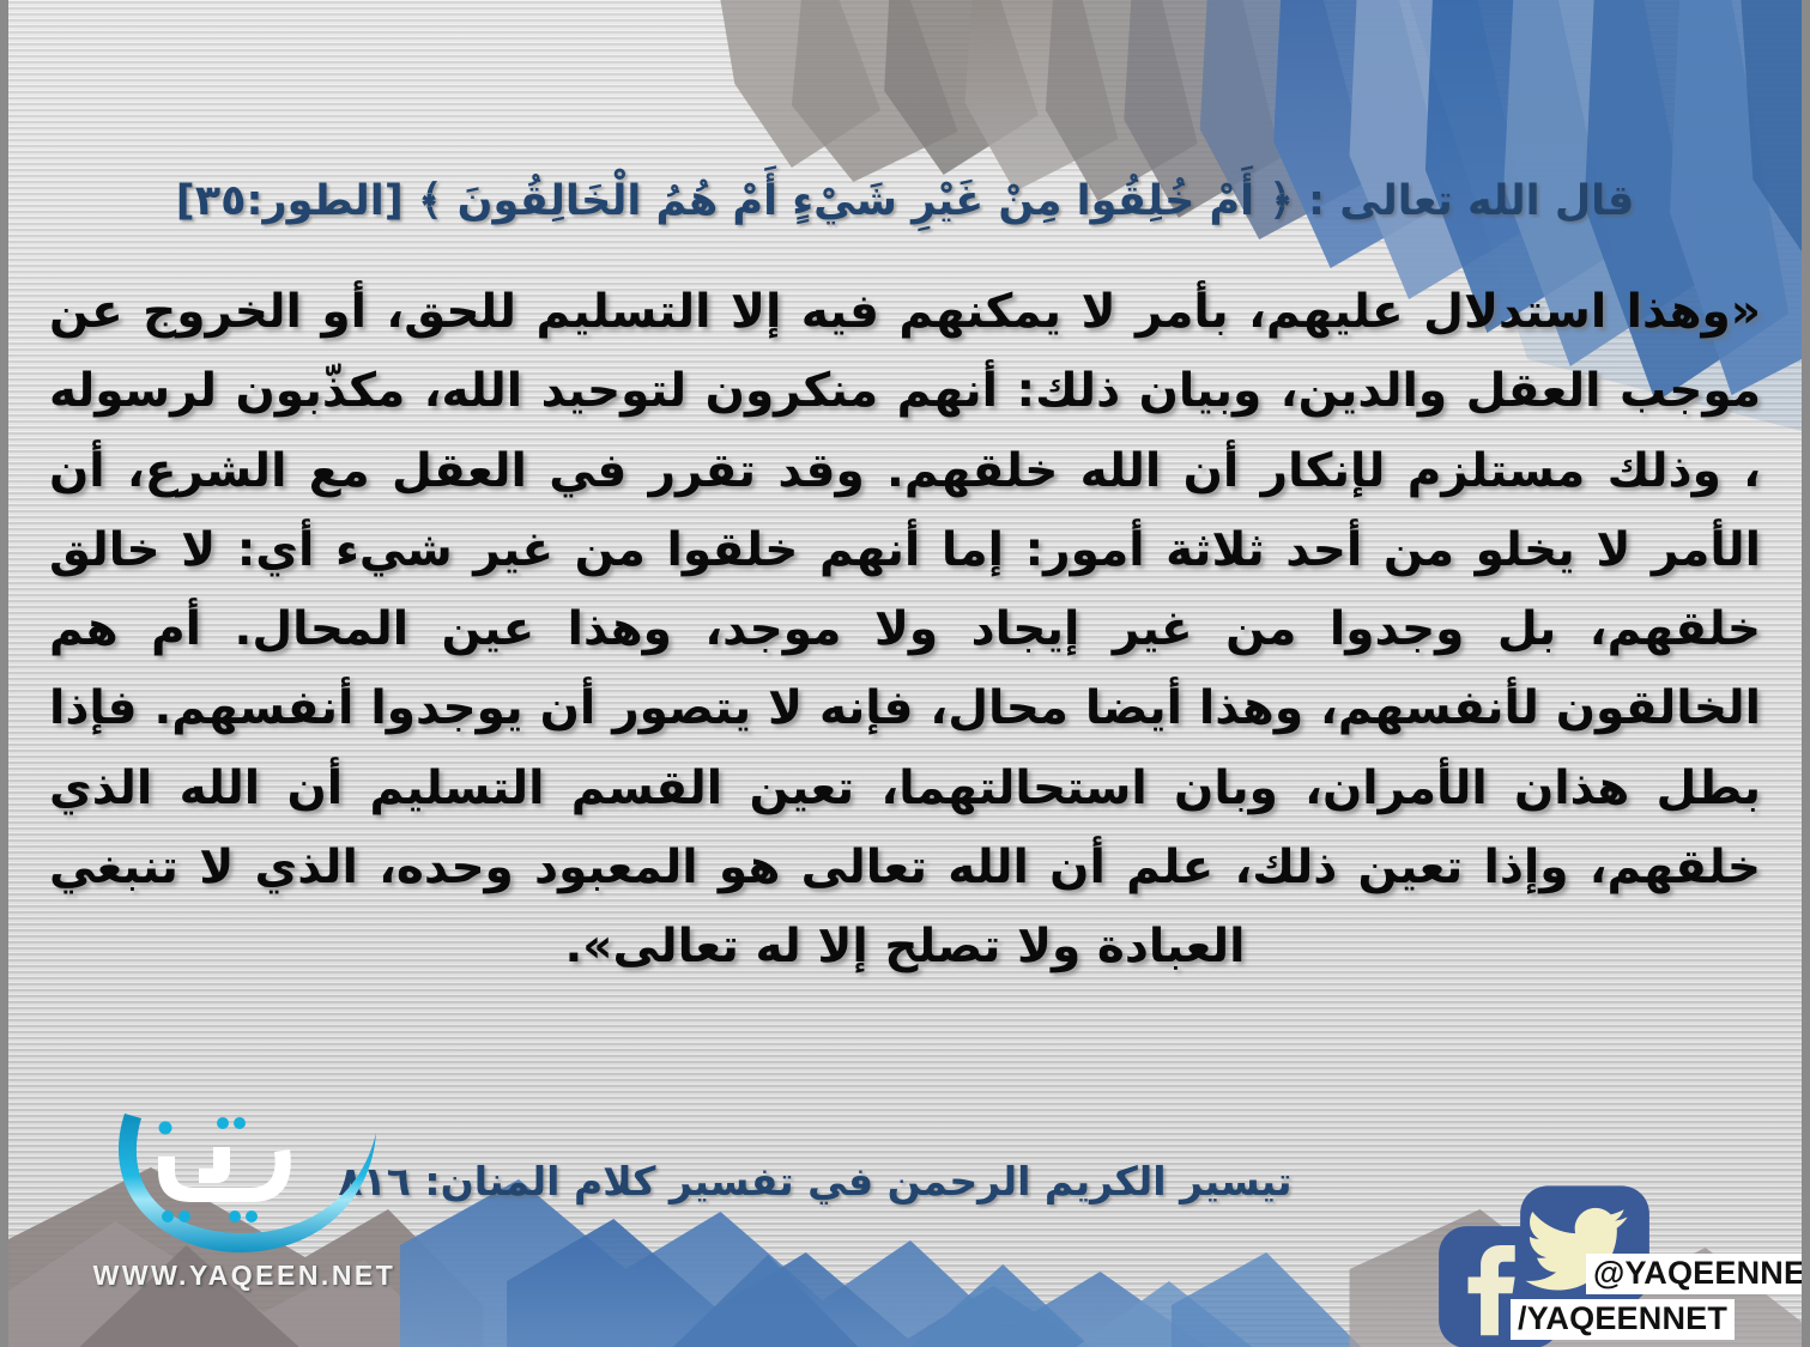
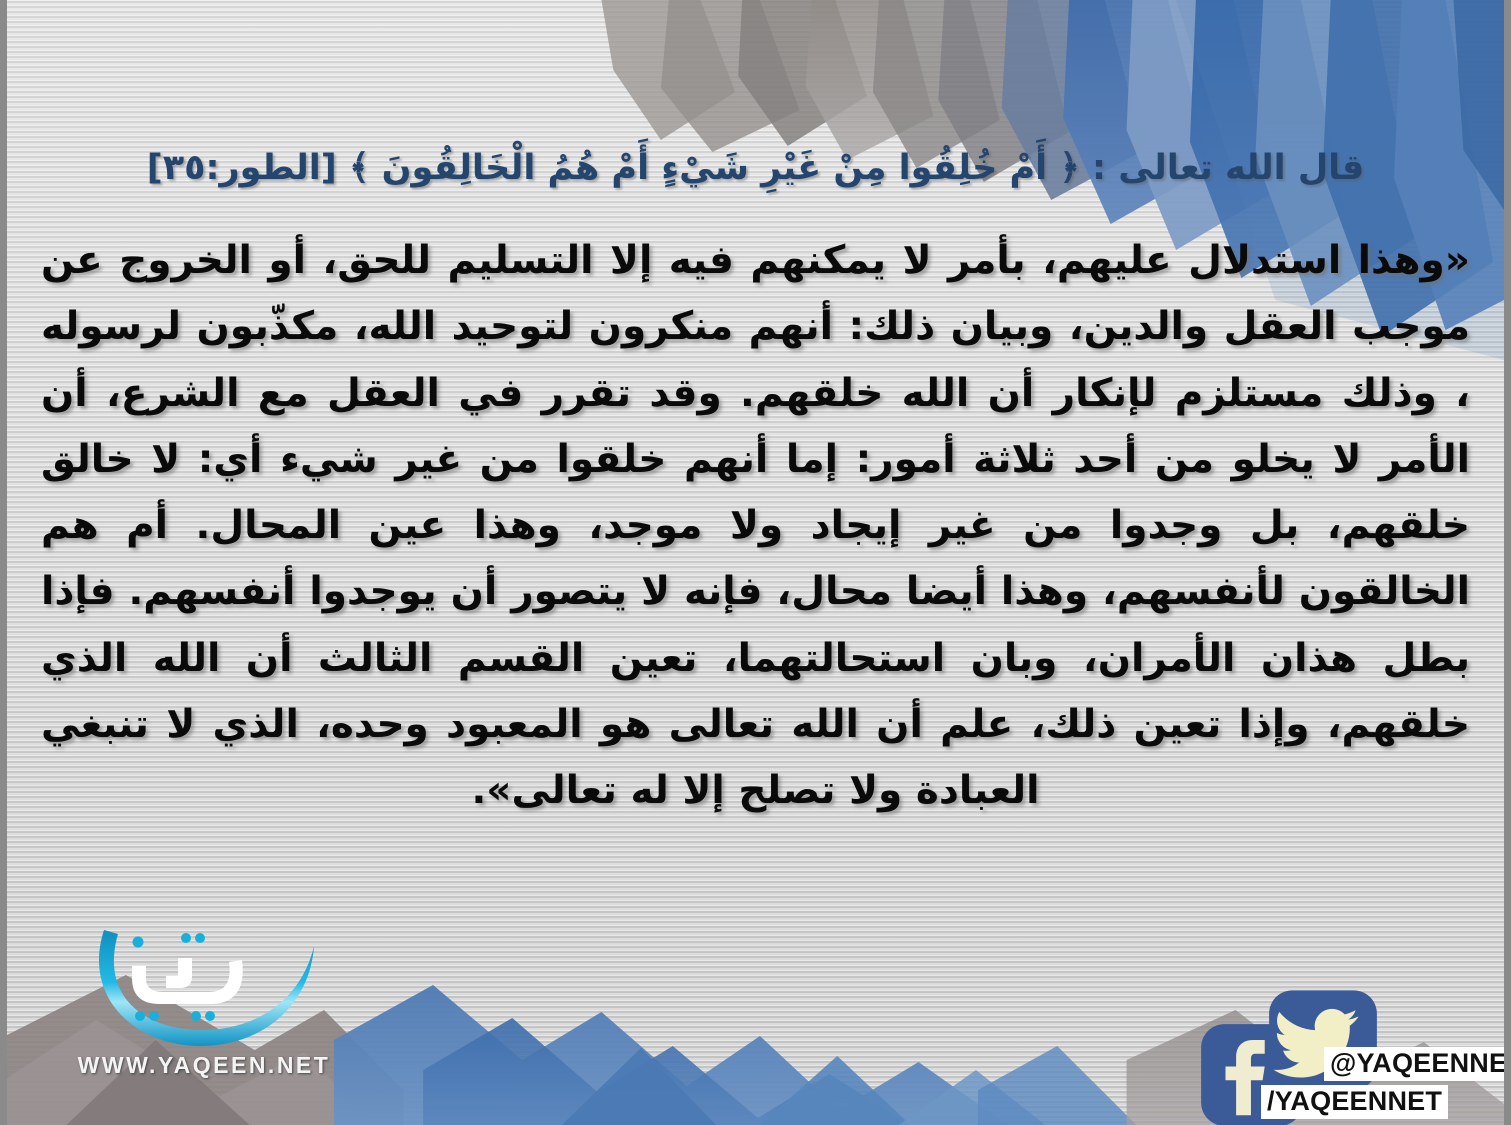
  قال الله تعالى : ﴿ أَمْ خُلِقُوا مِنْ غَيْرِ شَيْءٍ أَمْ هُمُ الْخَالِقُونَ ﴾ [الطور:٣٥]
- «وهذا استدلال عليهم، بأمر لا يمكنهم فيه إلا التسليم للحق، أو الخروج عن موجب العقل والدين، وبيان ذلك: أنهم منكرون لتوحيد الله، مكذّبون لرسوله ، وذلك مستلزم لإنكار أن الله خلقهم. وقد تقرر في العقل مع الشرع، أن الأمر لا يخلو من أحد ثلاثة أمور: إما أنهم خلقوا من غير شيء أي: لا خالق خلقهم، بل وجدوا من غير إيجاد ولا موجد، وهذا عين المحال. أم هم الخالقون لأنفسهم، وهذا أيضا محال، فإنه لا يتصور أن يوجدوا أنفسهم. فإذا بطل هذان الأمران، وبان استحالتهما، تعين القسم التسليم أن الله الذي خلقهم، وإذا تعين ذلك، علم أن الله تعالى هو المعبود وحده، الذي لا تنبغي العبادة ولا تصلح إلا له تعالى».
+ «وهذا استدلال عليهم، بأمر لا يمكنهم فيه إلا التسليم للحق، أو الخروج عن موجب العقل والدين، وبيان ذلك: أنهم منكرون لتوحيد الله، مكذّبون لرسوله ، وذلك مستلزم لإنكار أن الله خلقهم. وقد تقرر في العقل مع الشرع، أن الأمر لا يخلو من أحد ثلاثة أمور: إما أنهم خلقوا من غير شيء أي: لا خالق خلقهم، بل وجدوا من غير إيجاد ولا موجد، وهذا عين المحال. أم هم الخالقون لأنفسهم، وهذا أيضا محال، فإنه لا يتصور أن يوجدوا أنفسهم. فإذا بطل هذان الأمران، وبان استحالتهما، تعين القسم الثالث أن الله الذي خلقهم، وإذا تعين ذلك، علم أن الله تعالى هو المعبود وحده، الذي لا تنبغي العبادة ولا تصلح إلا له تعالى».
- تيسير الكريم الرحمن في تفسير كلام المنان: ٨١٦
  WWW.YAQEEN.NET
  @YAQEENNE
  /YAQEENNET
